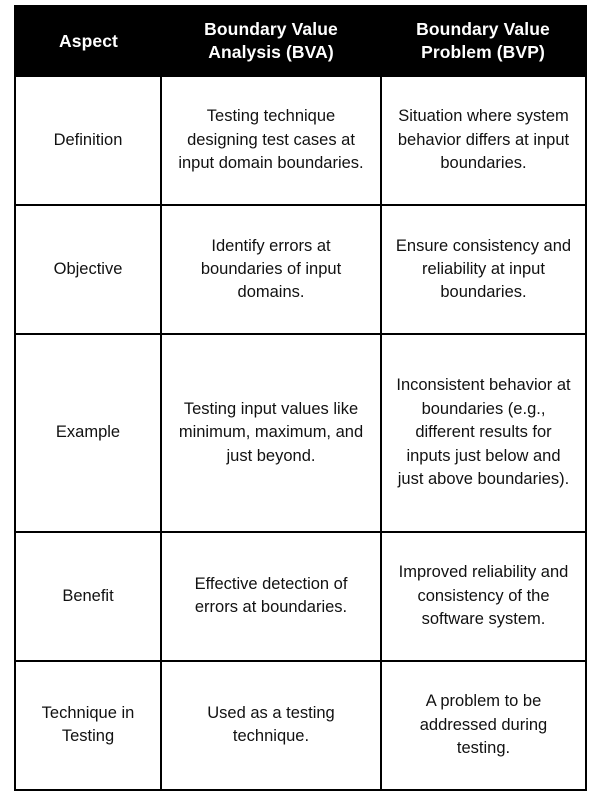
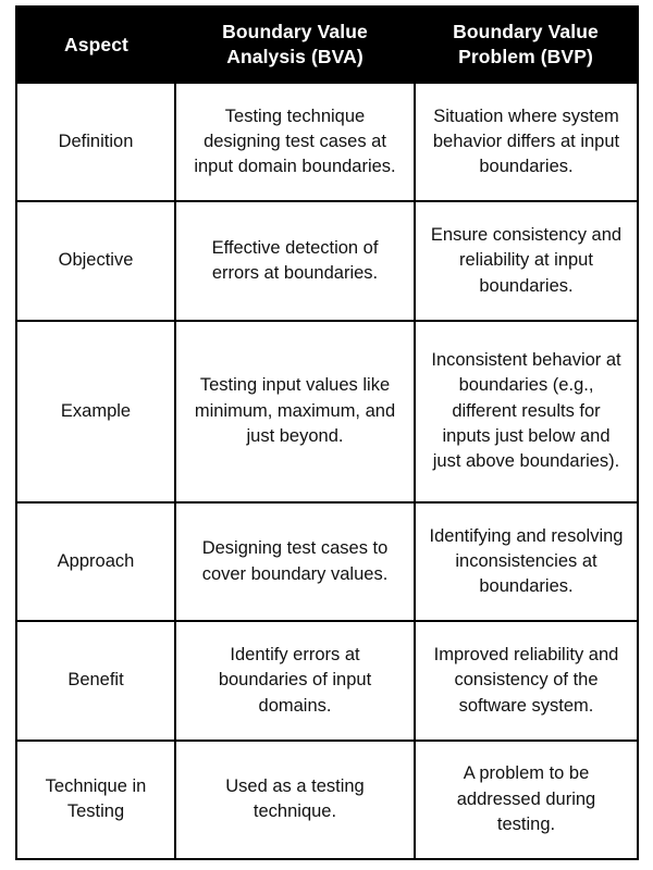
  Aspect	Boundary Value Analysis (BVA)	Boundary Value Problem (BVP)
  Definition	Testing technique designing test cases at input domain boundaries.	Situation where system behavior differs at input boundaries.
- Objective	Identify errors at boundaries of input domains.	Ensure consistency and reliability at input boundaries.
+ Objective	Effective detection of errors at boundaries.	Ensure consistency and reliability at input boundaries.
  Example	Testing input values like minimum, maximum, and just beyond.	Inconsistent behavior at boundaries (e.g., different results for inputs just below and just above boundaries).
+ Approach	Designing test cases to cover boundary values.	Identifying and resolving inconsistencies at boundaries.
- Benefit	Effective detection of errors at boundaries.	Improved reliability and consistency of the software system.
+ Benefit	Identify errors at boundaries of input domains.	Improved reliability and consistency of the software system.
  Technique in Testing	Used as a testing technique.	A problem to be addressed during testing.
